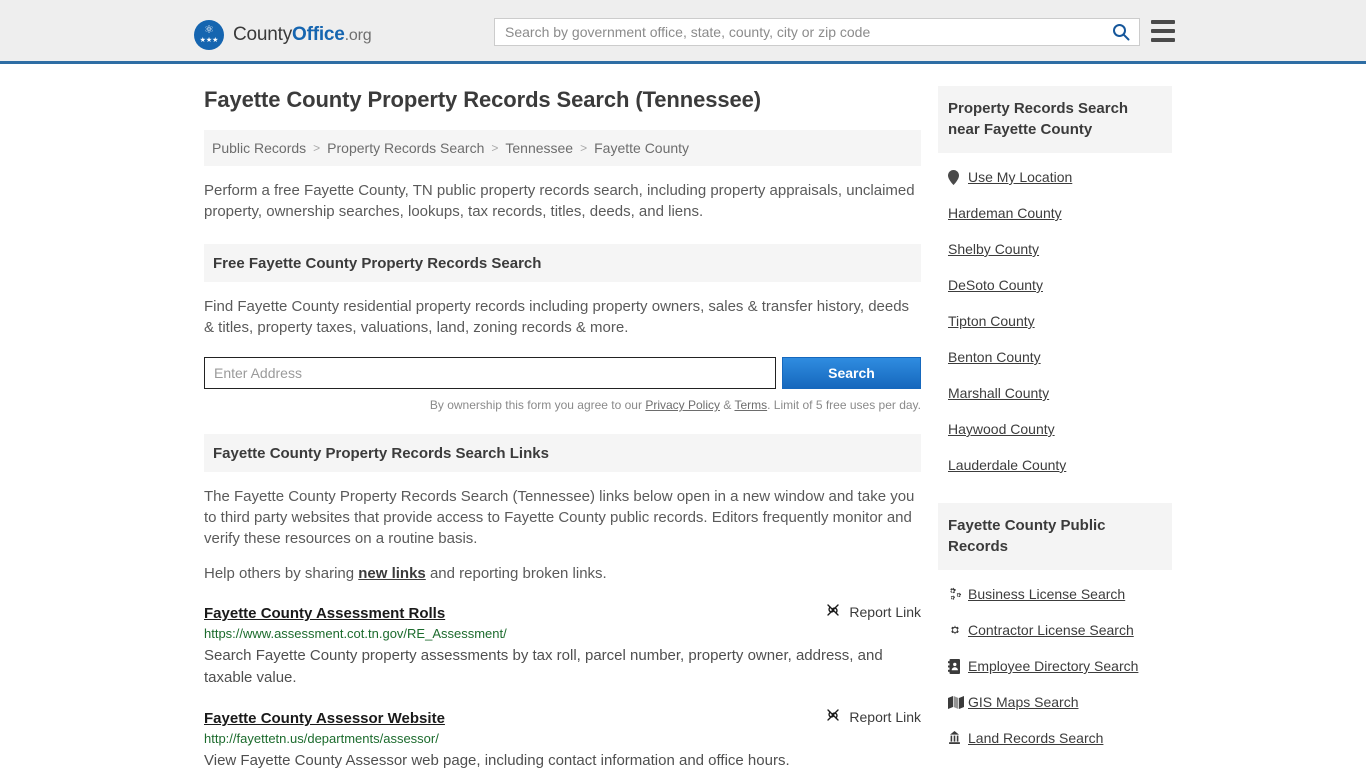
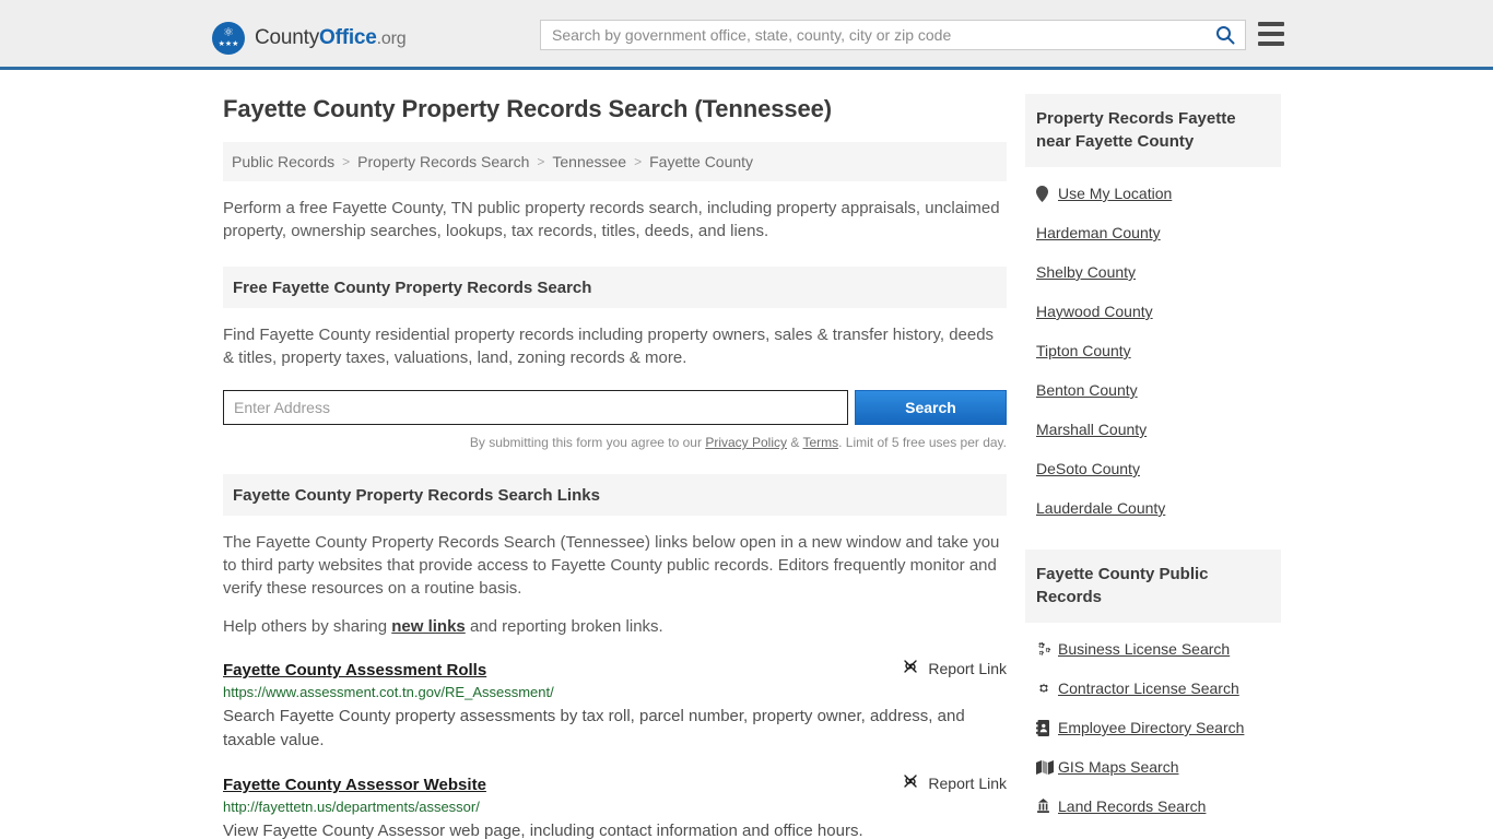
  ⚛
  CountyOffice.org
  Search by government office, state, county, city or zip code
  Fayette County Property Records Search (Tennessee)
  Public Records
  >
  Property Records Search
  >
  Tennessee
  >
  Fayette County
  Perform a free Fayette County, TN public property records search, including property appraisals, unclaimed property, ownership searches, lookups, tax records, titles, deeds, and liens.
  Free Fayette County Property Records Search
  Find Fayette County residential property records including property owners, sales & transfer history, deeds & titles, property taxes, valuations, land, zoning records & more.
  Enter Address
  Search
- By ownership this form you agree to our Privacy Policy & Terms. Limit of 5 free uses per day.
+ By submitting this form you agree to our Privacy Policy & Terms. Limit of 5 free uses per day.
  Fayette County Property Records Search Links
  The Fayette County Property Records Search (Tennessee) links below open in a new window and take you to third party websites that provide access to Fayette County public records. Editors frequently monitor and verify these resources on a routine basis.
  Help others by sharing new links and reporting broken links.
  Fayette County Assessment Rolls
  Report Link
  https://www.assessment.cot.tn.gov/RE_Assessment/
  Search Fayette County property assessments by tax roll, parcel number, property owner, address, and taxable value.
  Fayette County Assessor Website
  Report Link
  http://fayettetn.us/departments/assessor/
  View Fayette County Assessor web page, including contact information and office hours.
- Property Records Search near Fayette County
+ Property Records Fayette near Fayette County
  Use My Location
  Hardeman County
  Shelby County
- DeSoto County
+ Haywood County
  Tipton County
  Benton County
  Marshall County
- Haywood County
+ DeSoto County
  Lauderdale County
  Fayette County Public Records
  Business License Search
  Contractor License Search
  Employee Directory Search
  GIS Maps Search
  Land Records Search
